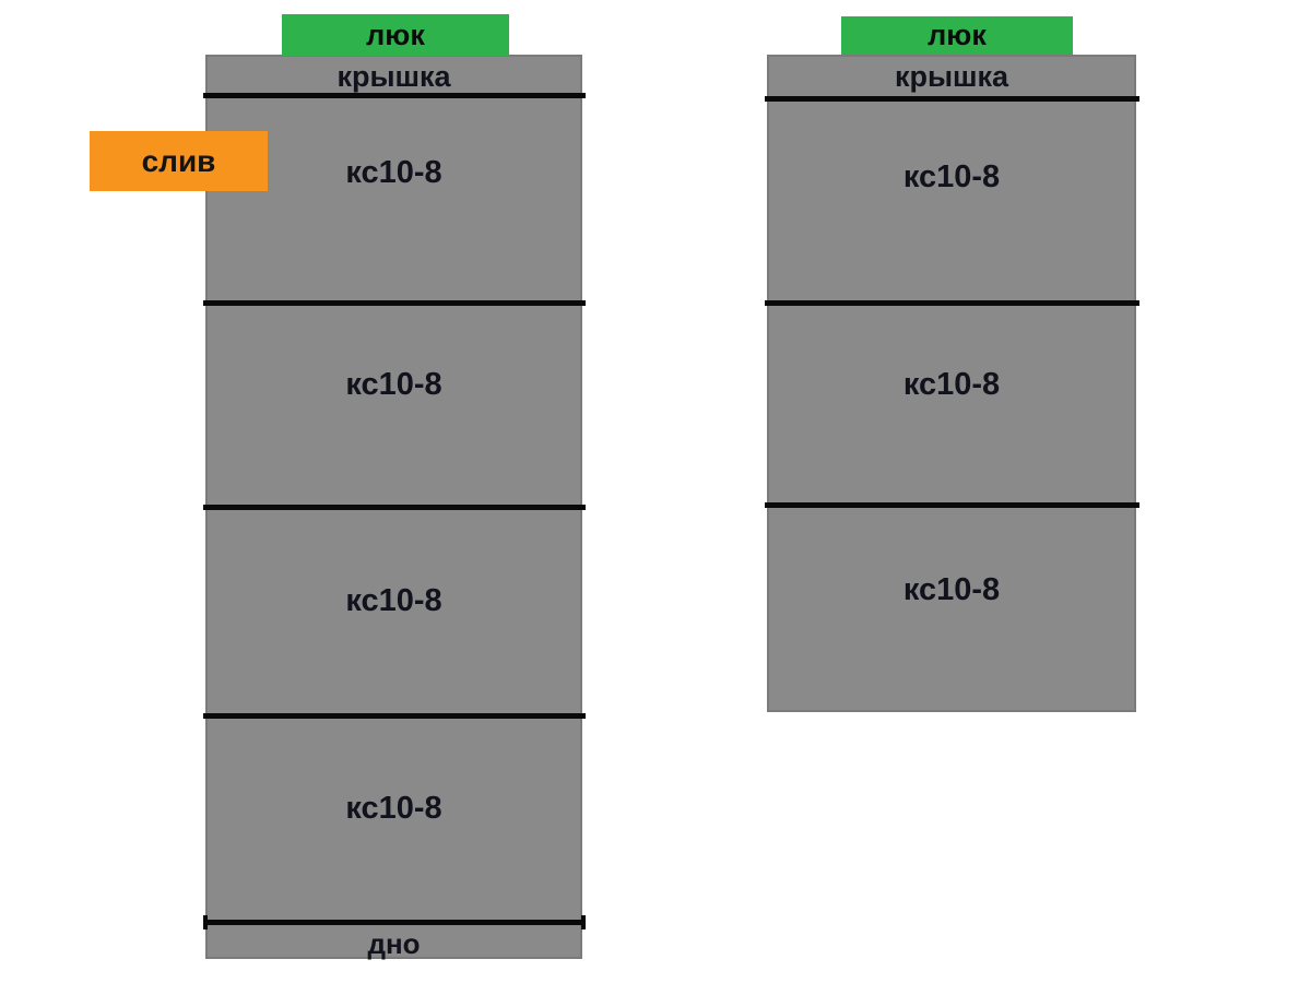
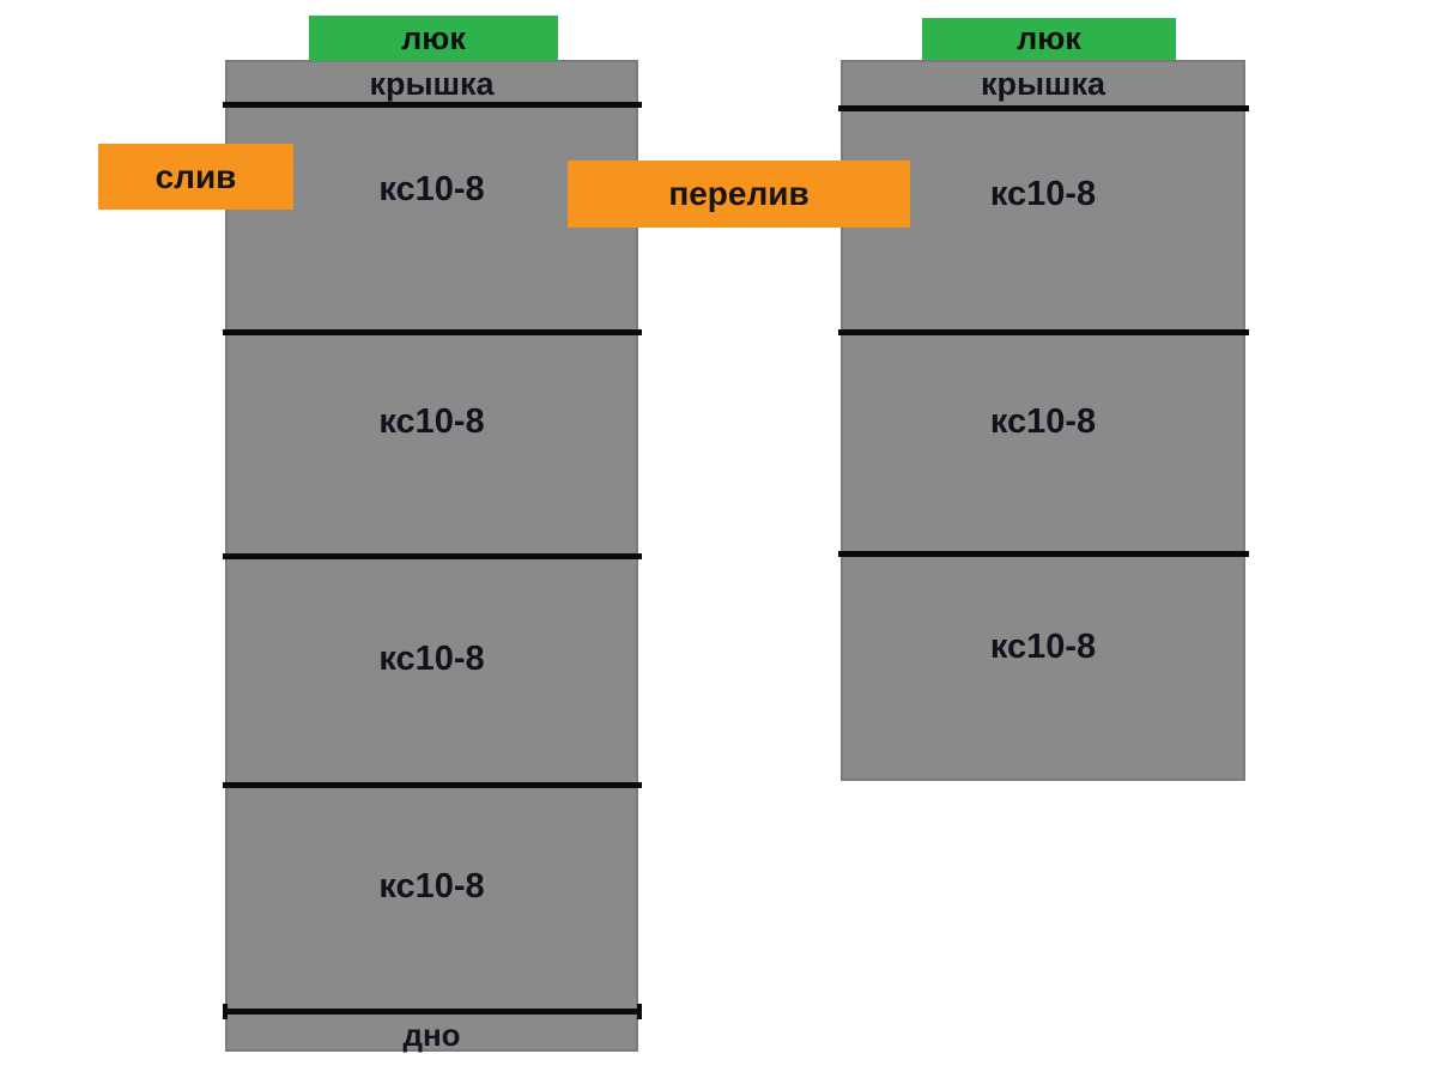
  люк
  крышка
  кс10-8
  кс10-8
  кс10-8
  кс10-8
  дно
  люк
  крышка
  кс10-8
  кс10-8
  кс10-8
  слив
+ перелив
